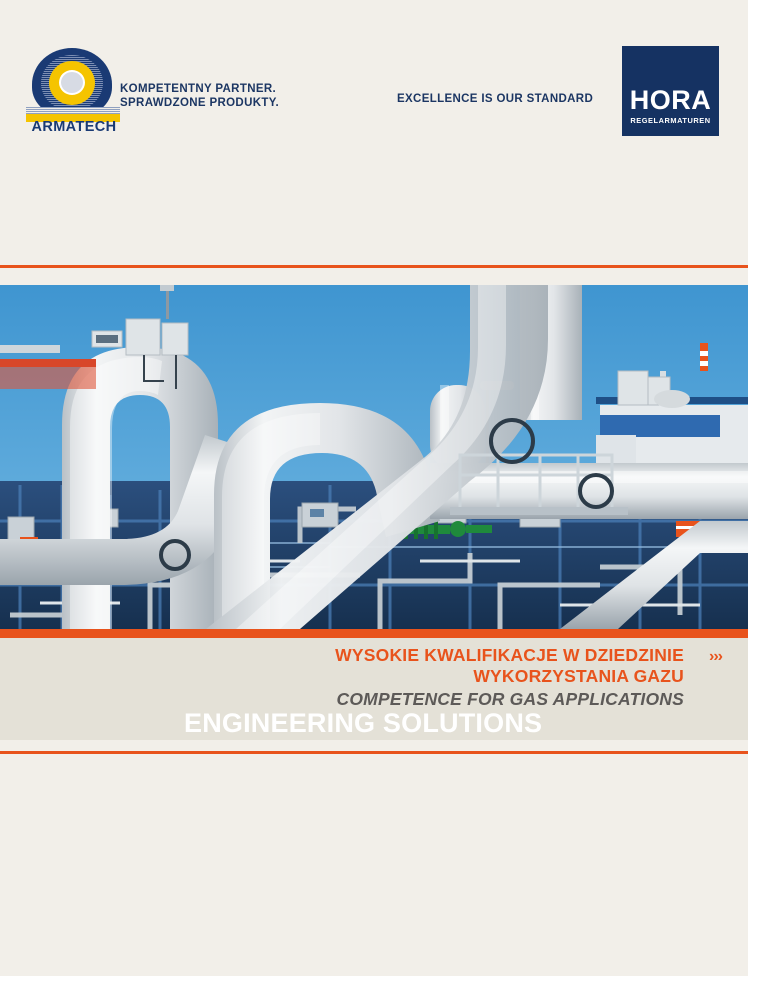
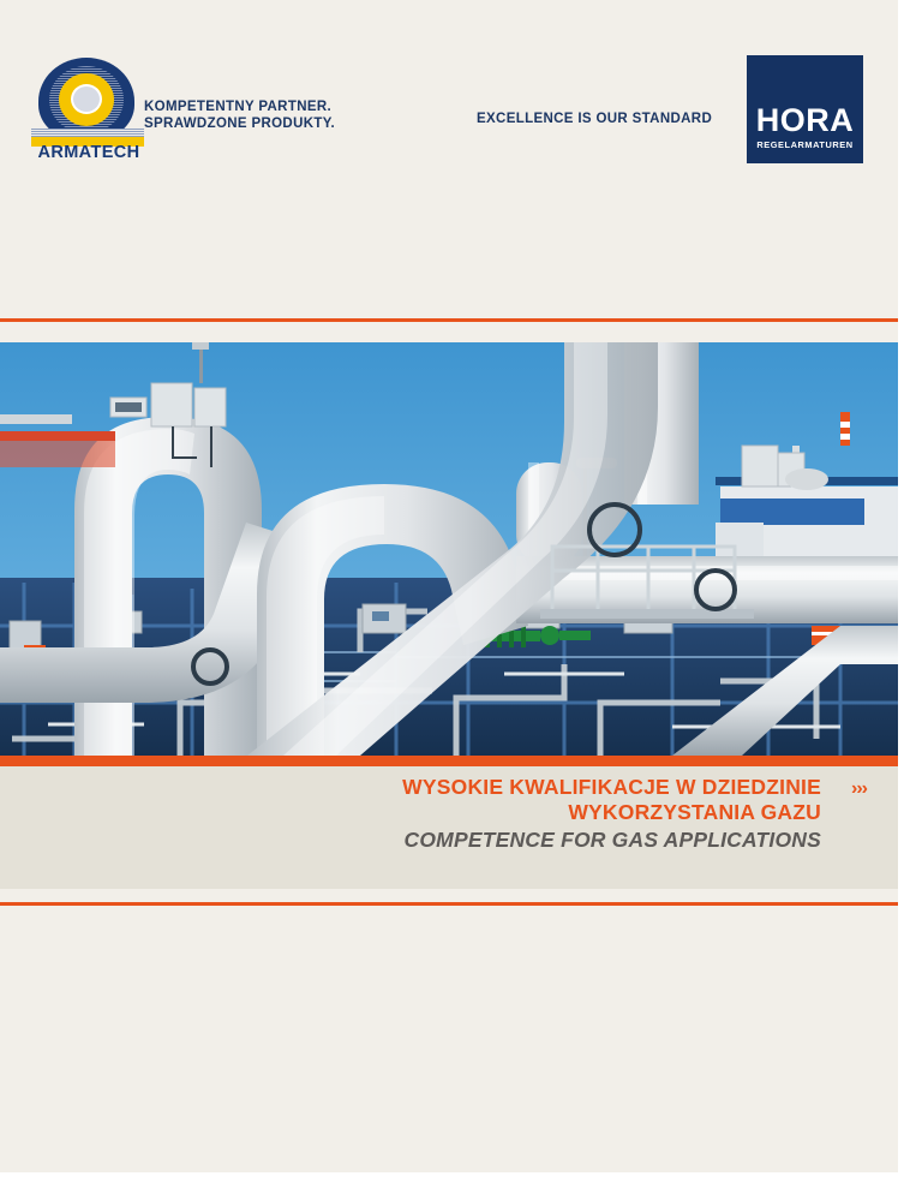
  ARMATECH
  KOMPETENTNY PARTNER.
  SPRAWDZONE PRODUKTY.
  EXCELLENCE IS OUR STANDARD
  HORA
  REGELARMATUREN
  WYSOKIE KWALIFIKACJE W DZIEDZINIE
  WYKORZYSTANIA GAZU
  ›››
  COMPETENCE FOR GAS APPLICATIONS
- ENGINEERING SOLUTIONS
